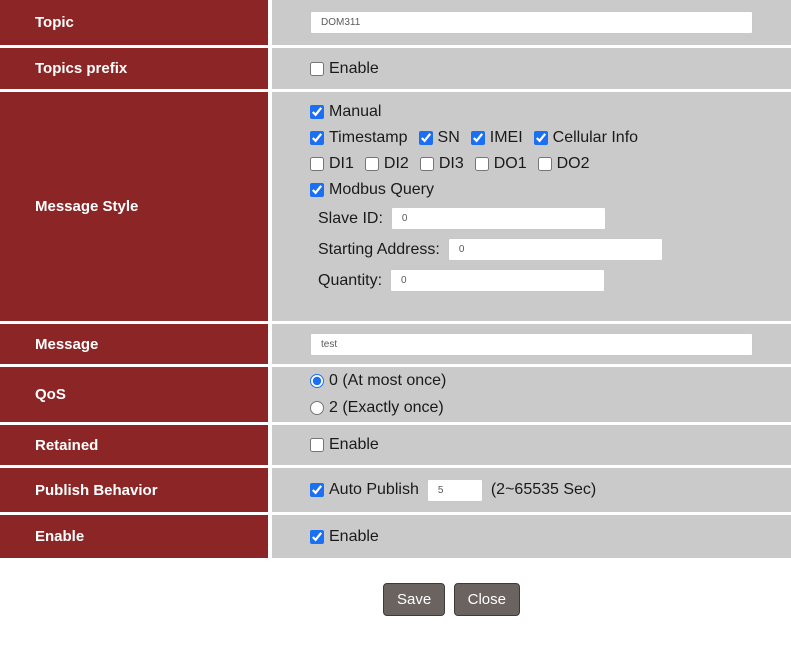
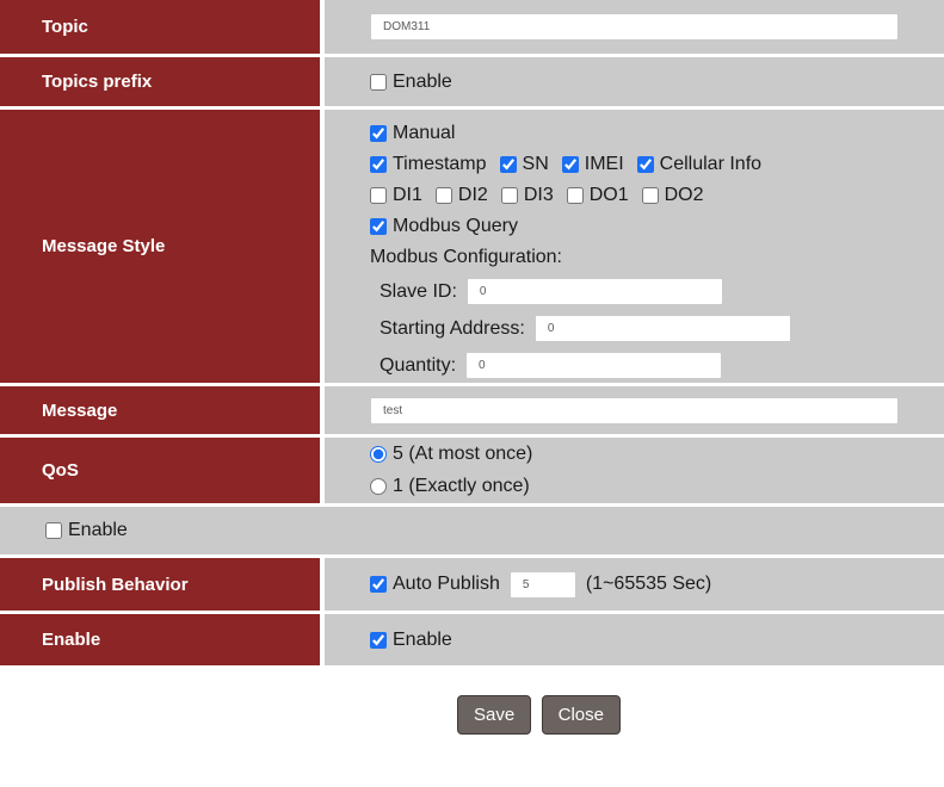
  Topic
  DOM311
  Topics prefix
  Enable
  Message Style
  Manual
  Timestamp
  SN
  IMEI
  Cellular Info
  DI1
  DI2
  DI3
  DO1
  DO2
  Modbus Query
+ Modbus Configuration:
  Slave ID:
  0
  Starting Address:
  0
  Quantity:
  0
  Message
  test
  QoS
- 0 (At most once)
+ 5 (At most once)
- 2 (Exactly once)
+ 1 (Exactly once)
- Retained
  Enable
  Publish Behavior
  Auto Publish
  5
- (2~65535 Sec)
+ (1~65535 Sec)
  Enable
  Enable
  Save Close
